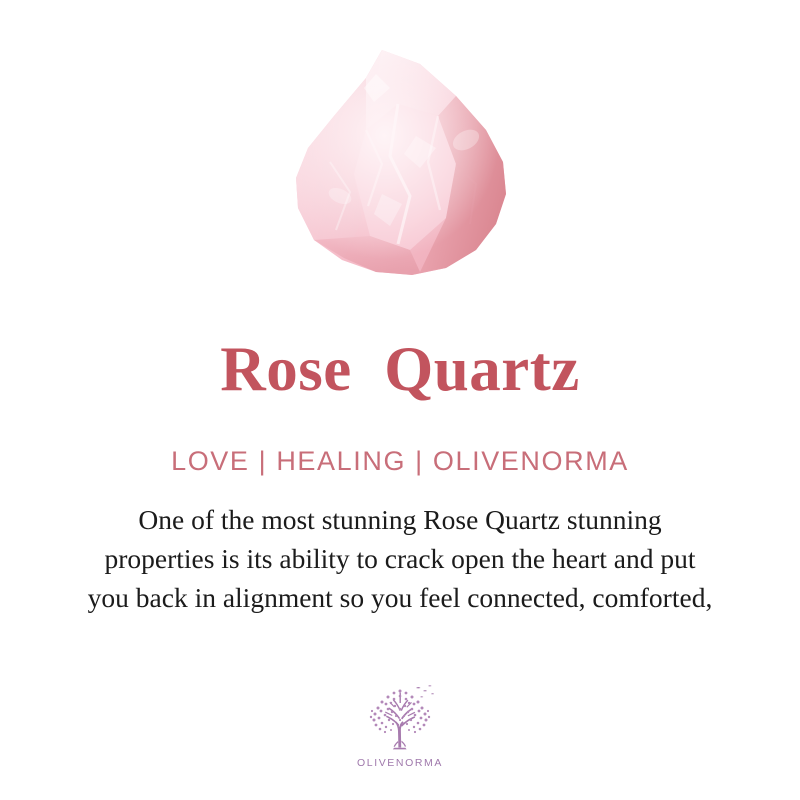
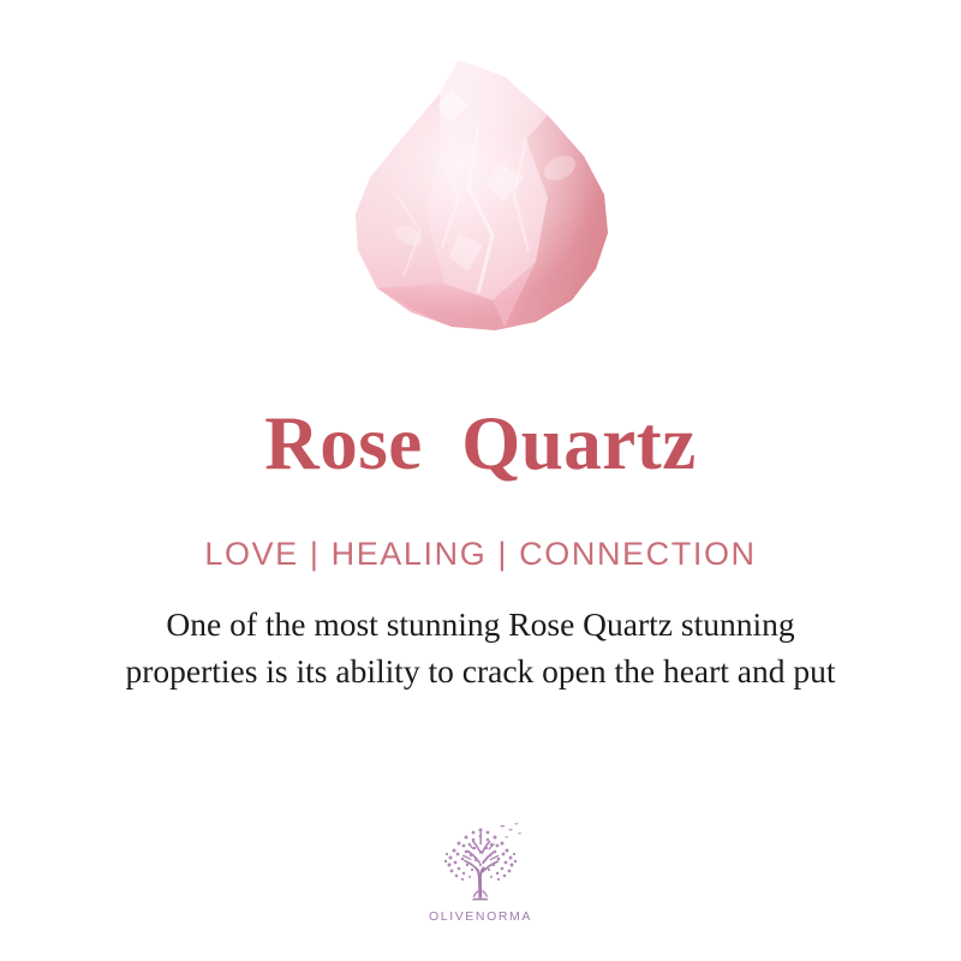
  Rose Quartz
- LOVE | HEALING | OLIVENORMA
+ LOVE | HEALING | CONNECTION
  One of the most stunning Rose Quartz stunning
  properties is its ability to crack open the heart and put
- you back in alignment so you feel connected, comforted,
  OLIVENORMA
